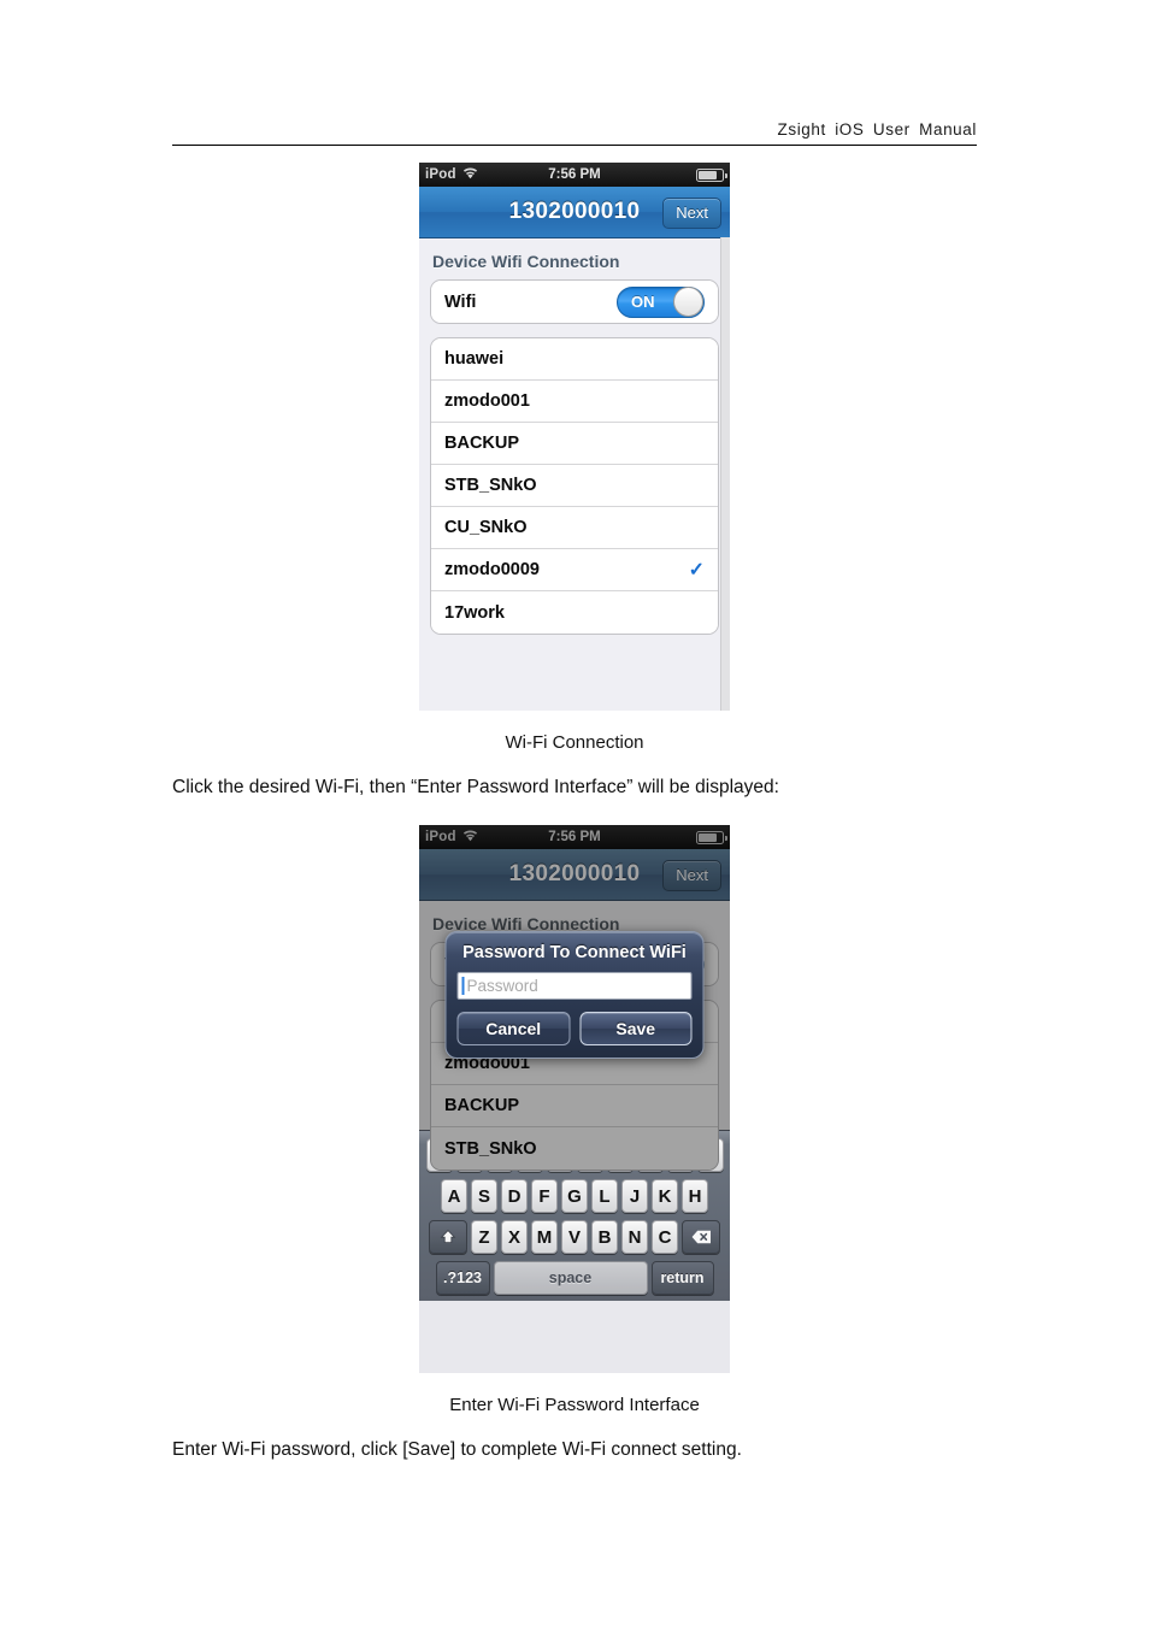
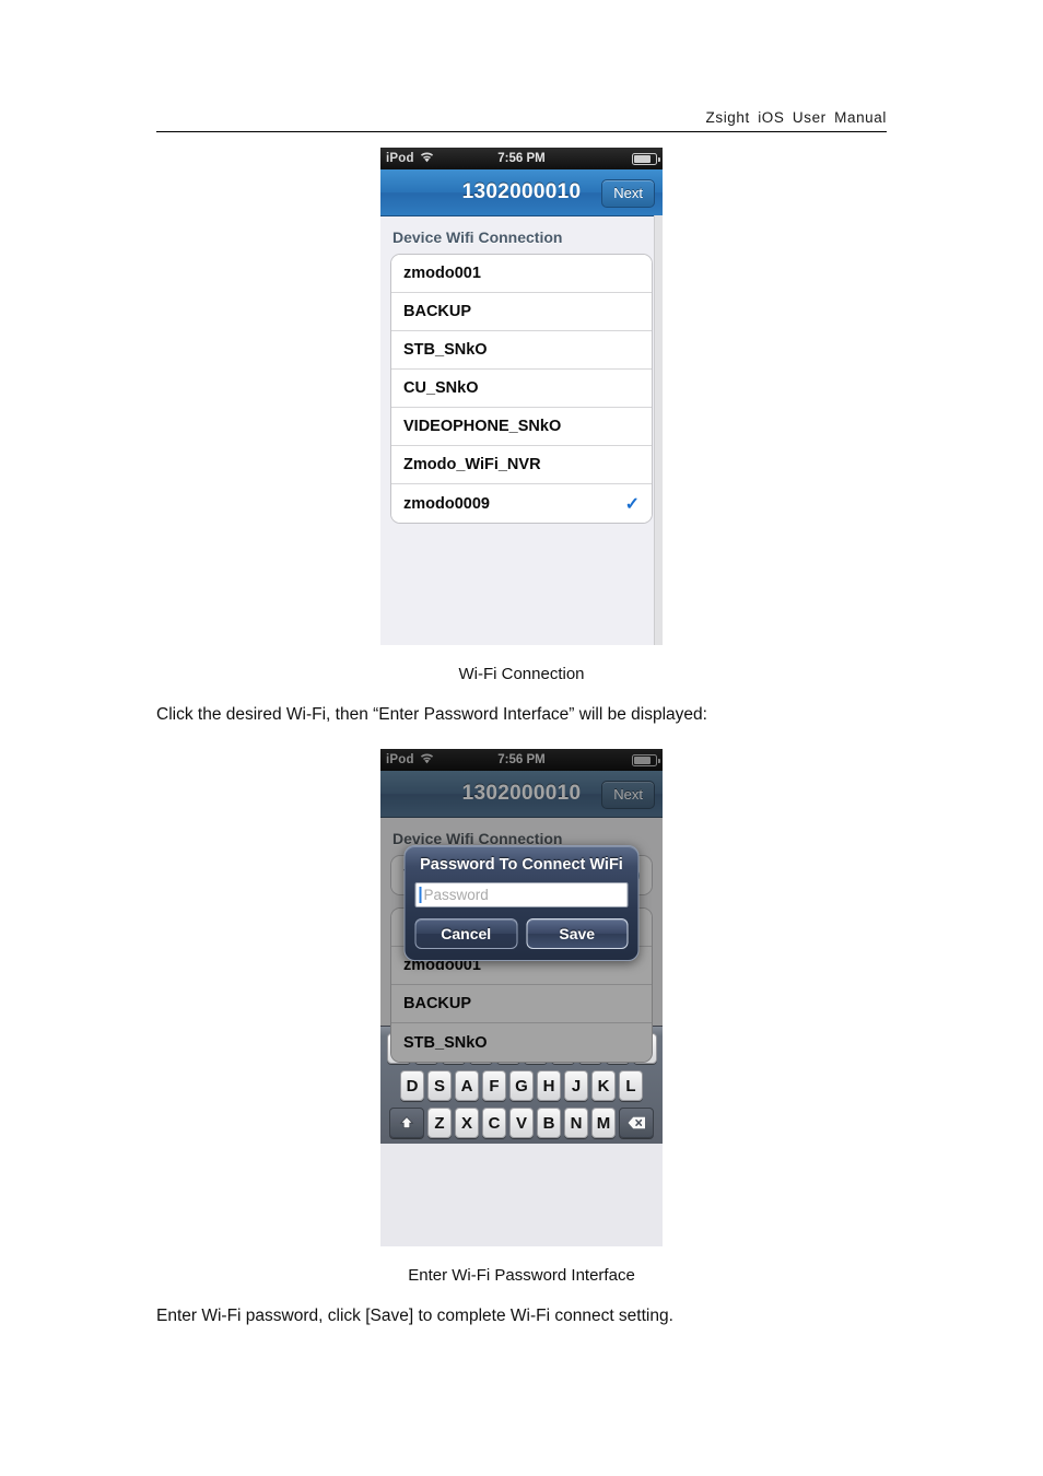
  Zsight iOS User Manual
  iPod
  7:56 PM
  1302000010
  Next
  Device Wifi Connection
- Wifi
- ON
- huawei
  zmodo001
  BACKUP
  STB_SNkO
  CU_SNkO
+ VIDEOPHONE_SNkO
+ Zmodo_WiFi_NVR
  zmodo0009
  ✓
- 17work
  Wi-Fi Connection
  Click the desired Wi-Fi, then “Enter Password Interface” will be displayed:
  iPod
  7:56 PM
  1302000010
  Next
  Device Wifi Connection
  zmodo001
  BACKUP
  STB_SNkO
  Password To Connect WiFi
  Password
  Cancel
  Save
- A
+ D
  S
- D
+ A
  F
  G
- L
+ H
  J
  K
- H
+ L
  Z
  X
- M
+ C
  V
  B
  N
- C
+ M
- .?123
- space
- return
  Enter Wi-Fi Password Interface
  Enter Wi-Fi password, click [Save] to complete Wi-Fi connect setting.
